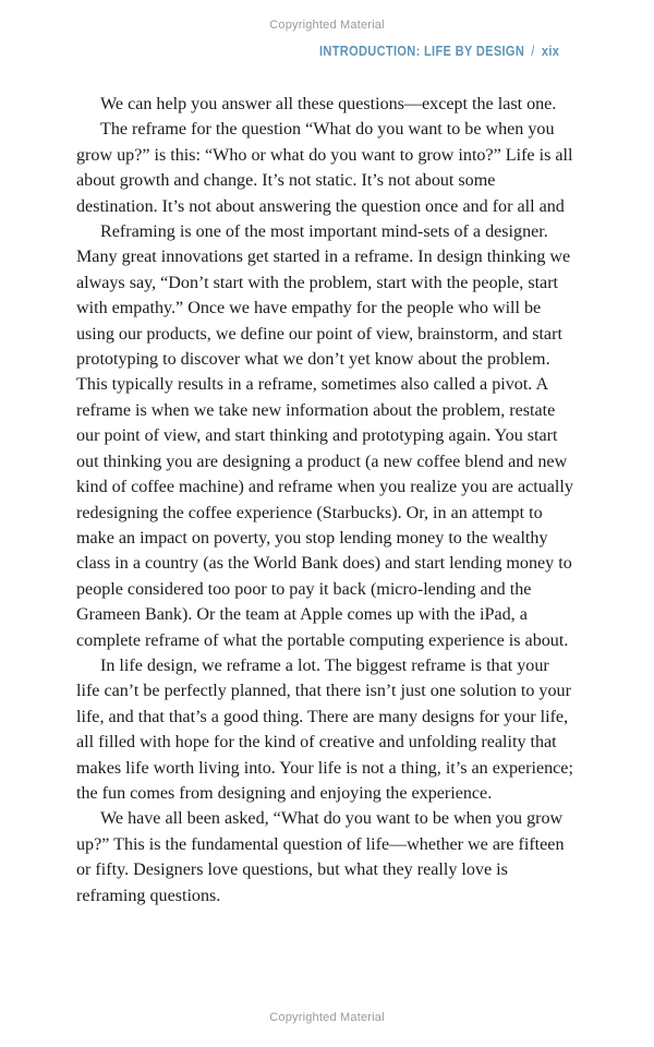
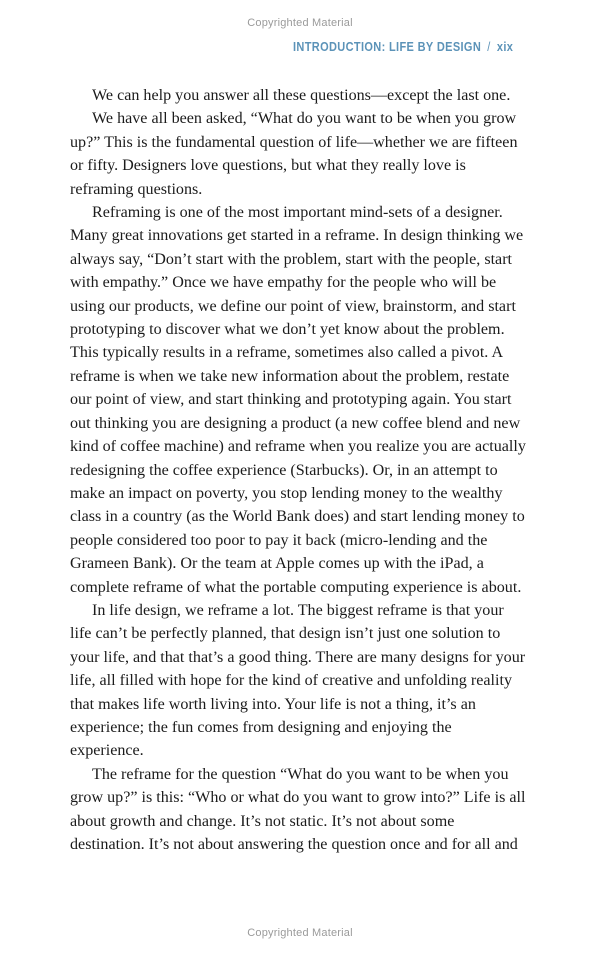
  Copyrighted Material
  INTRODUCTION: LIFE BY DESIGN
  /
  xix
  We can help you answer all these questions—except the last one.
- The reframe for the question “What do you want to be when you grow up?” is this: “Who or what do you want to grow into?” Life is all about growth and change. It’s not static. It’s not about some destination. It’s not about answering the question once and for all and
+ We have all been asked, “What do you want to be when you grow up?” This is the fundamental question of life—whether we are fifteen or fifty. Designers love questions, but what they really love is reframing questions.
  Reframing is one of the most important mind-sets of a designer. Many great innovations get started in a reframe. In design thinking we always say, “Don’t start with the problem, start with the people, start with empathy.” Once we have empathy for the people who will be using our products, we define our point of view, brainstorm, and start prototyping to discover what we don’t yet know about the problem. This typically results in a reframe, sometimes also called a pivot. A reframe is when we take new information about the problem, restate our point of view, and start thinking and prototyping again. You start out thinking you are designing a product (a new coffee blend and new kind of coffee machine) and reframe when you realize you are actually redesigning the coffee experience (Starbucks). Or, in an attempt to make an impact on poverty, you stop lending money to the wealthy class in a country (as the World Bank does) and start lending money to people considered too poor to pay it back (micro-lending and the Grameen Bank). Or the team at Apple comes up with the iPad, a complete reframe of what the portable computing experience is about.
- In life design, we reframe a lot. The biggest reframe is that your life can’t be perfectly planned, that there isn’t just one solution to your life, and that that’s a good thing. There are many designs for your life, all filled with hope for the kind of creative and unfolding reality that makes life worth living into. Your life is not a thing, it’s an experience; the fun comes from designing and enjoying the experience.
+ In life design, we reframe a lot. The biggest reframe is that your life can’t be perfectly planned, that design isn’t just one solution to your life, and that that’s a good thing. There are many designs for your life, all filled with hope for the kind of creative and unfolding reality that makes life worth living into. Your life is not a thing, it’s an experience; the fun comes from designing and enjoying the experience.
- We have all been asked, “What do you want to be when you grow up?” This is the fundamental question of life—whether we are fifteen or fifty. Designers love questions, but what they really love is reframing questions.
+ The reframe for the question “What do you want to be when you grow up?” is this: “Who or what do you want to grow into?” Life is all about growth and change. It’s not static. It’s not about some destination. It’s not about answering the question once and for all and
  Copyrighted Material
